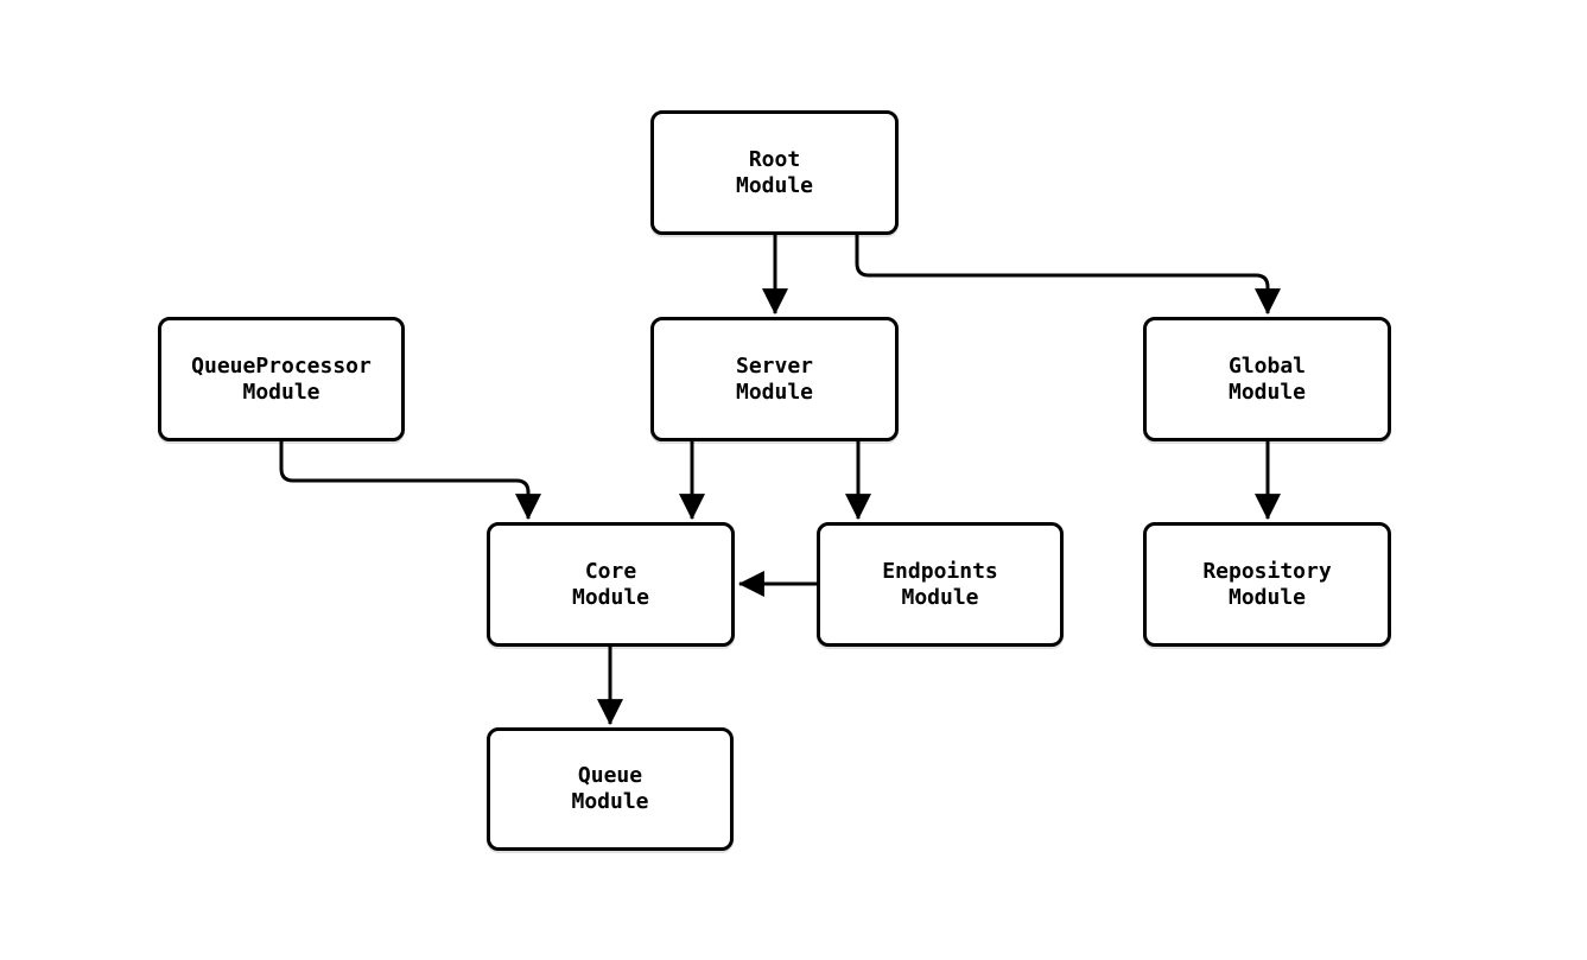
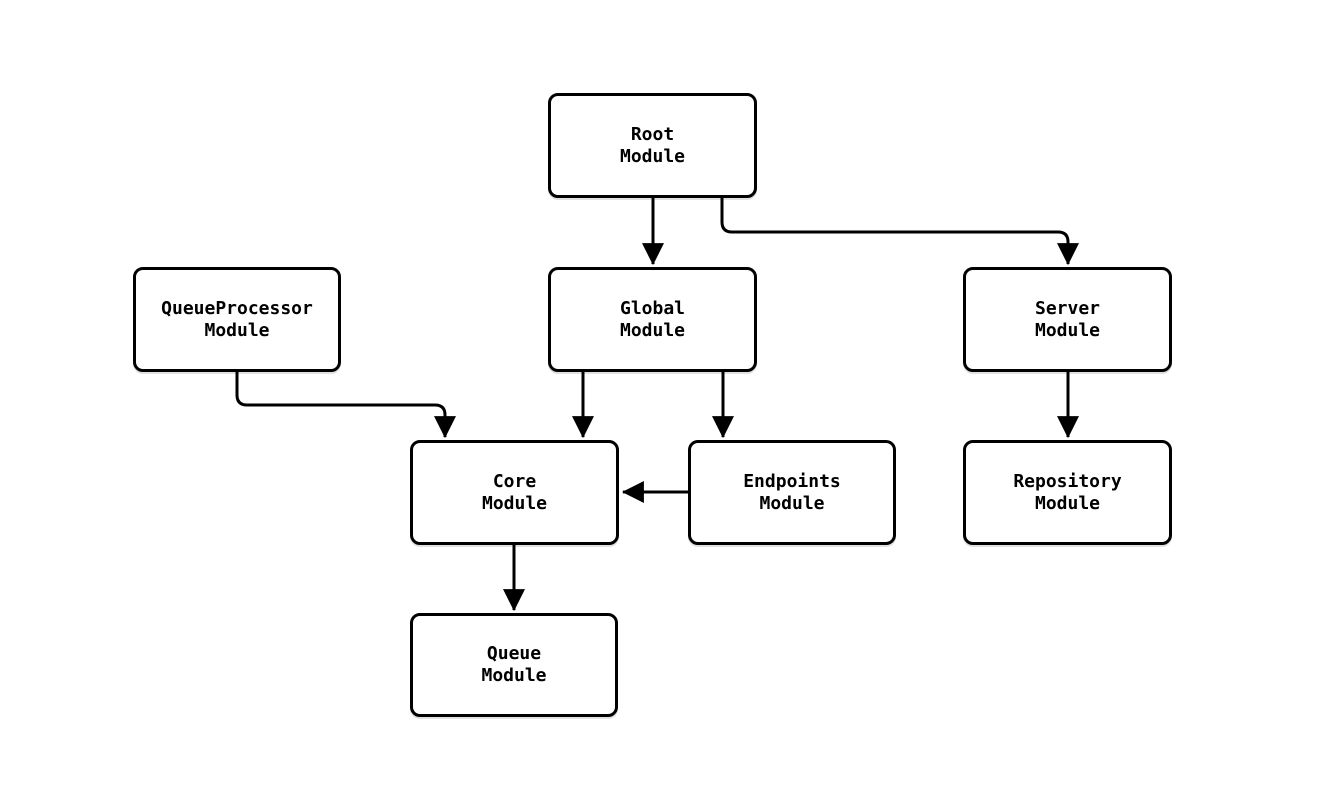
  Root
  Module
  QueueProcessor
  Module
- Server
+ Global
  Module
- Global
+ Server
  Module
  Core
  Module
  Endpoints
  Module
  Repository
  Module
  Queue
  Module
